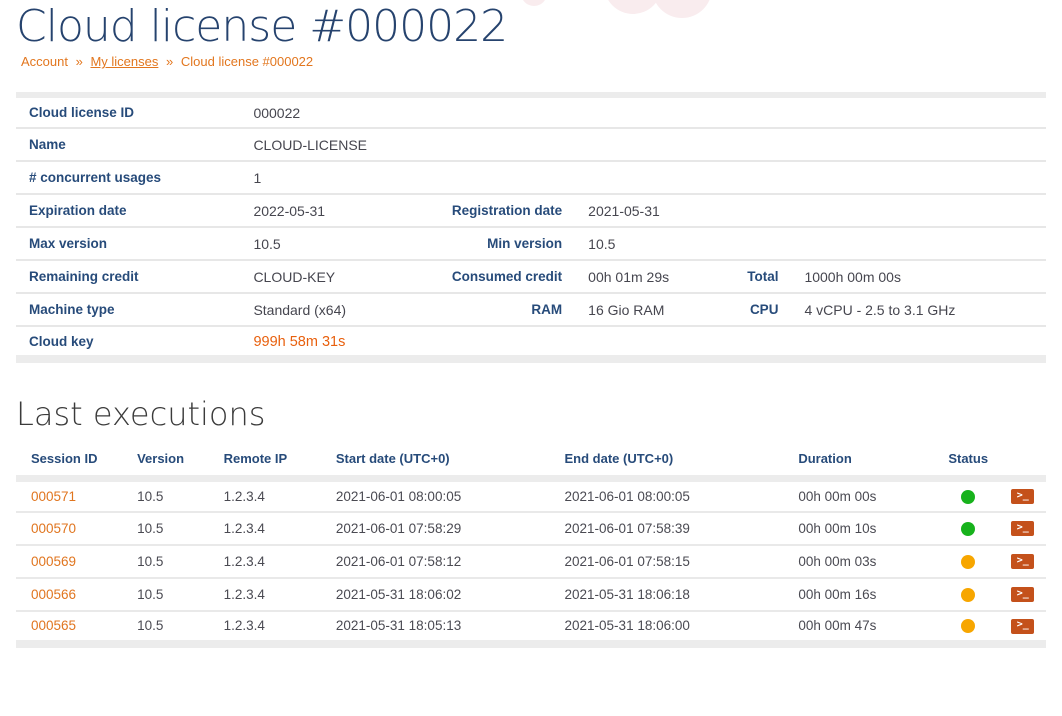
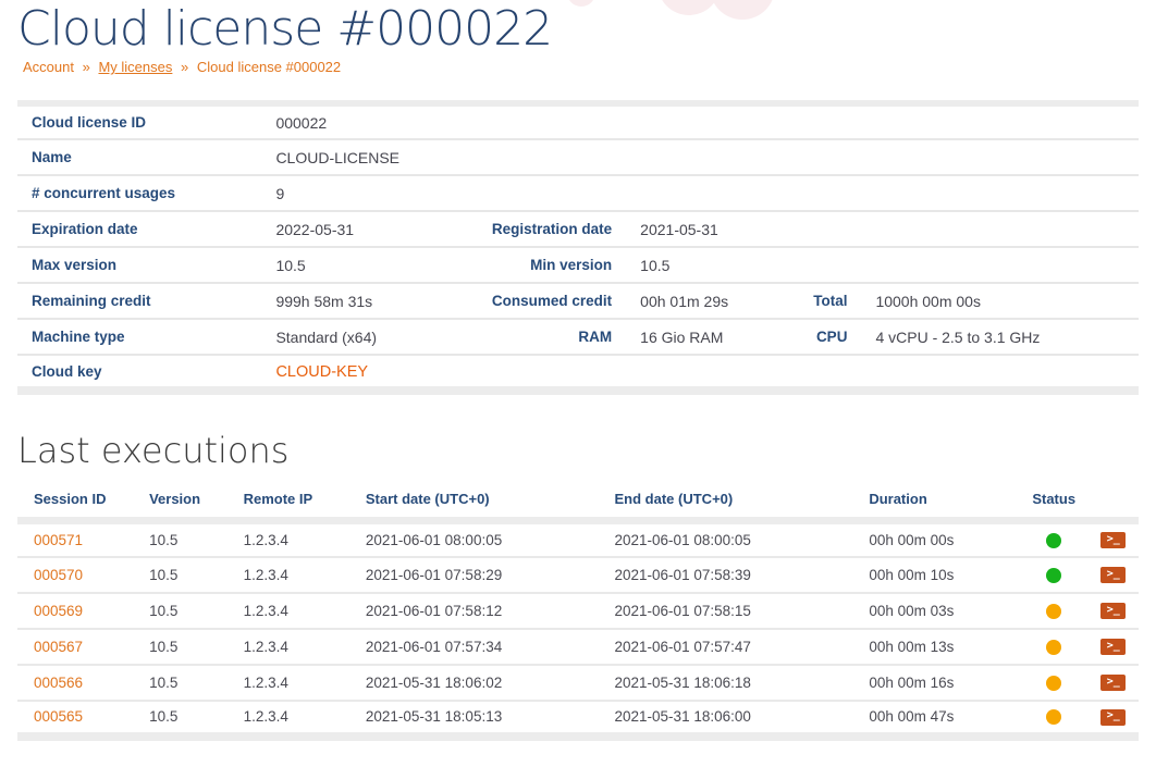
  Cloud license #000022
  Account » My licenses » Cloud license #000022
  Cloud license ID	000022
  Name	CLOUD-LICENSE
- # concurrent usages	1
+ # concurrent usages	9
  Expiration date	2022-05-31	Registration date	2021-05-31
  Max version	10.5	Min version	10.5
- Remaining credit	CLOUD-KEY	Consumed credit	00h 01m 29s	Total	1000h 00m 00s
+ Remaining credit	999h 58m 31s	Consumed credit	00h 01m 29s	Total	1000h 00m 00s
  Machine type	Standard (x64)	RAM	16 Gio RAM	CPU	4 vCPU - 2.5 to 3.1 GHz
- Cloud key	999h 58m 31s
+ Cloud key	CLOUD-KEY
  Last executions
  Session ID	Version	Remote IP	Start date (UTC+0)	End date (UTC+0)	Duration	Status
  000571	10.5	1.2.3.4	2021-06-01 08:00:05	2021-06-01 08:00:05	00h 00m 00s		>_
  000570	10.5	1.2.3.4	2021-06-01 07:58:29	2021-06-01 07:58:39	00h 00m 10s		>_
  000569	10.5	1.2.3.4	2021-06-01 07:58:12	2021-06-01 07:58:15	00h 00m 03s		>_
+ 000567	10.5	1.2.3.4	2021-06-01 07:57:34	2021-06-01 07:57:47	00h 00m 13s		>_
  000566	10.5	1.2.3.4	2021-05-31 18:06:02	2021-05-31 18:06:18	00h 00m 16s		>_
  000565	10.5	1.2.3.4	2021-05-31 18:05:13	2021-05-31 18:06:00	00h 00m 47s		>_
